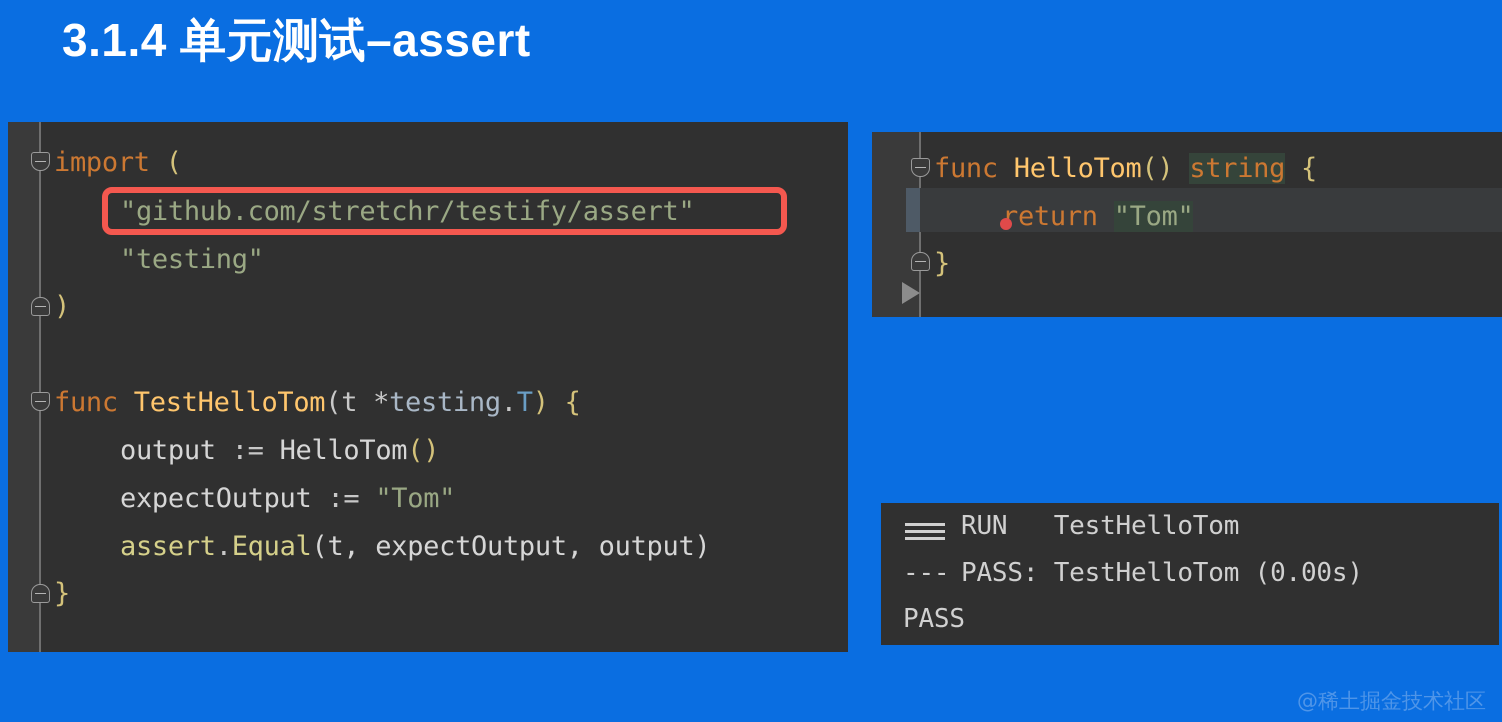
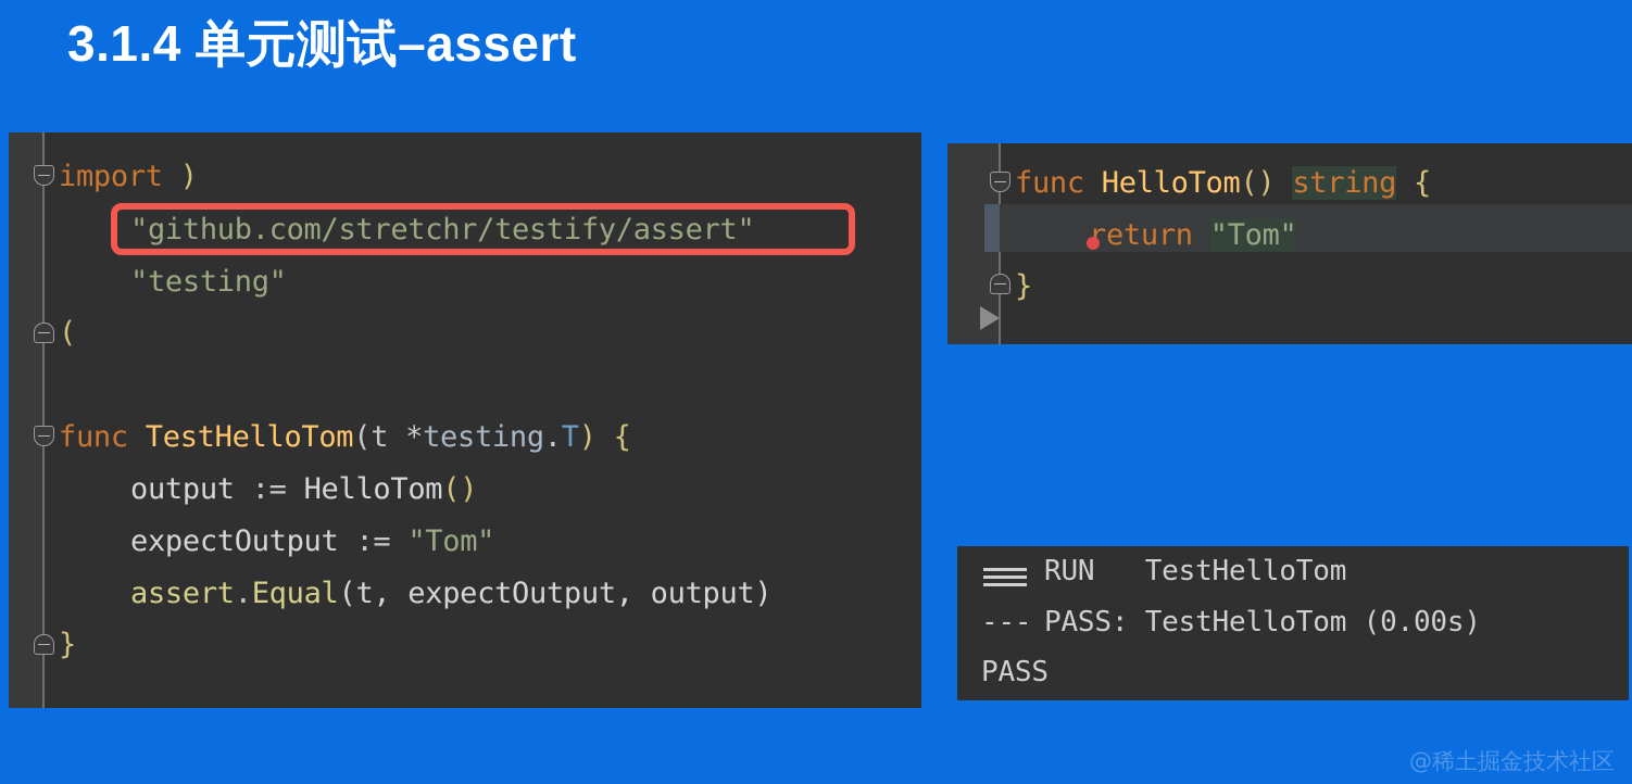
  3.1.4 单元测试–assert
- import (
+ import )
  "github.com/stretchr/testify/assert"
  "testing"
- )
+ (
  func TestHelloTom(t *testing.T) {
  output := HelloTom()
  expectOutput := "Tom"
  assert.Equal(t, expectOutput, output)
  }
  func HelloTom() string {
  return "Tom"
  }
  RUN TestHelloTom
  ---
  PASS: TestHelloTom (0.00s)
  PASS
  @稀土掘金技术社区
